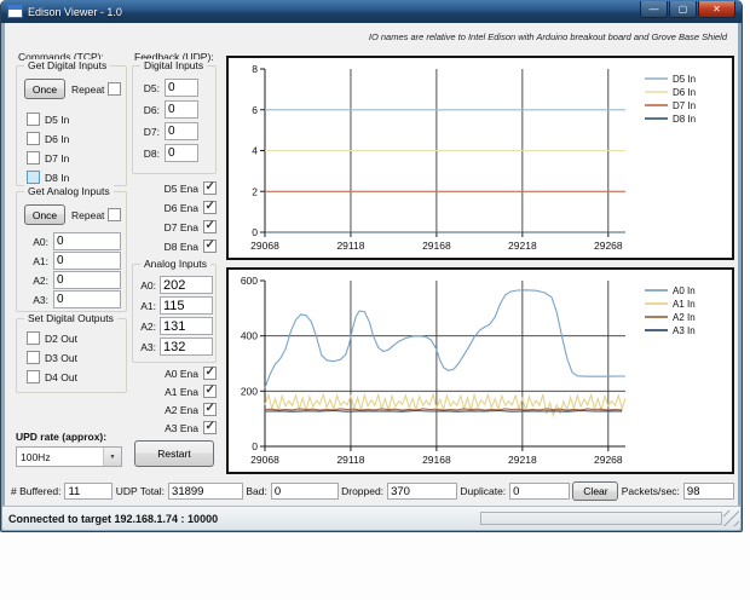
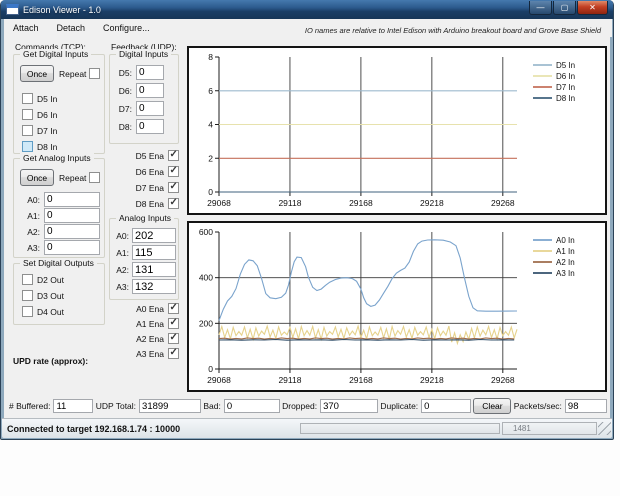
  Edison Viewer - 1.0
  —
  ▢
  ✕
+ Attach
+ Detach
+ Configure...
  IO names are relative to Intel Edison with Arduino breakout board and Grove Base Shield
  Commands (TCP):
  Get Digital Inputs
  Once
  Repeat
  D5 In
  D6 In
  D7 In
  D8 In
  Get Analog Inputs
  Once
  Repeat
  A0:
  0
  A1:
  0
  A2:
  0
  A3:
  0
  Set Digital Outputs
  D2 Out
  D3 Out
  D4 Out
  UPD rate (approx):
- 100Hz
  Feedback (UDP):
  Digital Inputs
  D5:
  0
  D6:
  0
  D7:
  0
  D8:
  0
  D5 Ena
  D6 Ena
  D7 Ena
  D8 Ena
  Analog Inputs
  A0:
  202
  A1:
  115
  A2:
  131
  A3:
  132
  A0 Ena
  A1 Ena
  A2 Ena
  A3 Ena
- Restart
  0
  2
  4
  6
  8
  29068
  29118
  29168
  29218
  29268
  D5 In
  D6 In
  D7 In
  D8 In
  0
  200
  400
  600
  29068
  29118
  29168
  29218
  29268
  A0 In
  A1 In
  A2 In
  A3 In
  # Buffered:
  11
  UDP Total:
  31899
  Bad:
  0
  Dropped:
  370
  Duplicate:
  0
  Clear
  Packets/sec:
  98
  Connected to target 192.168.1.74 : 10000
+ 1481
